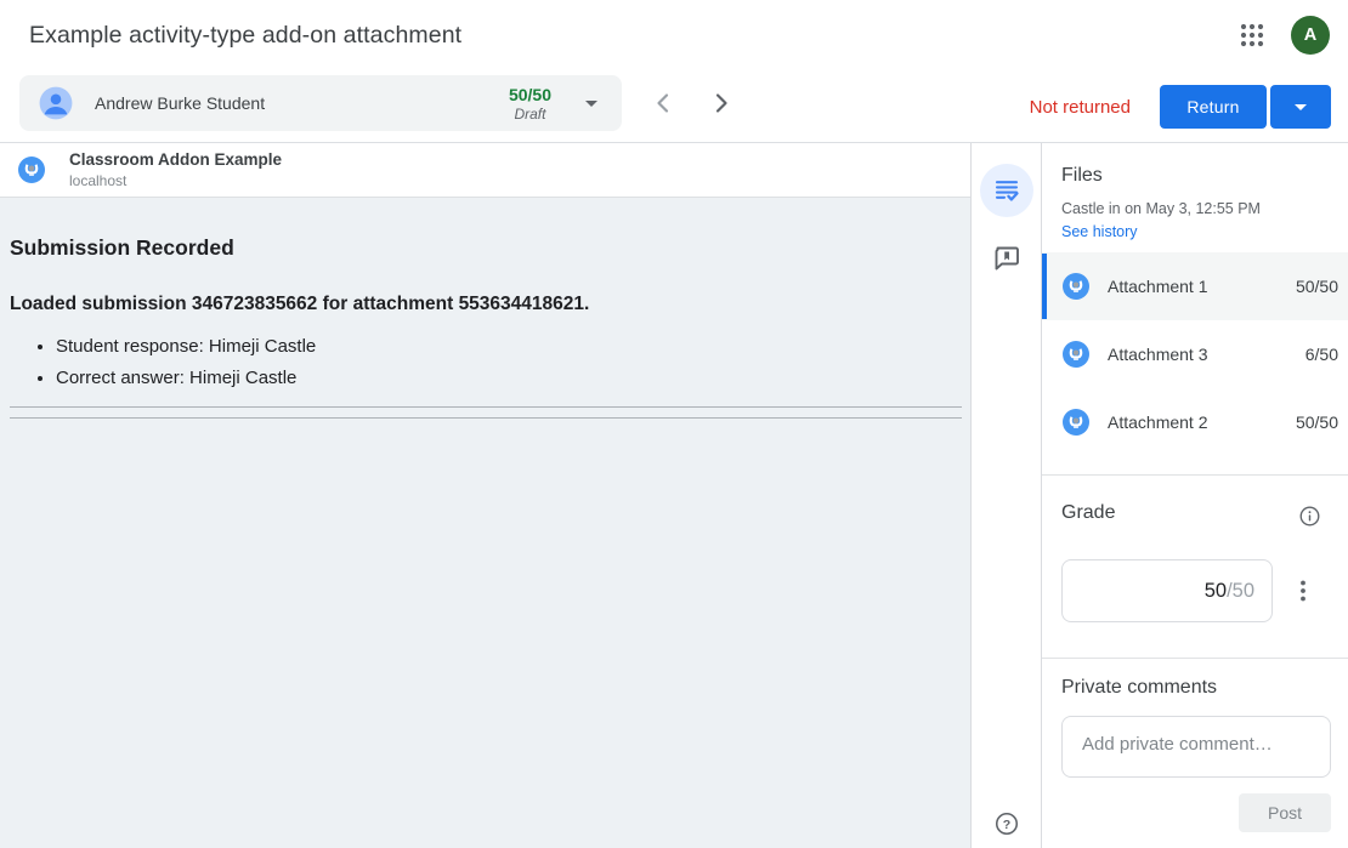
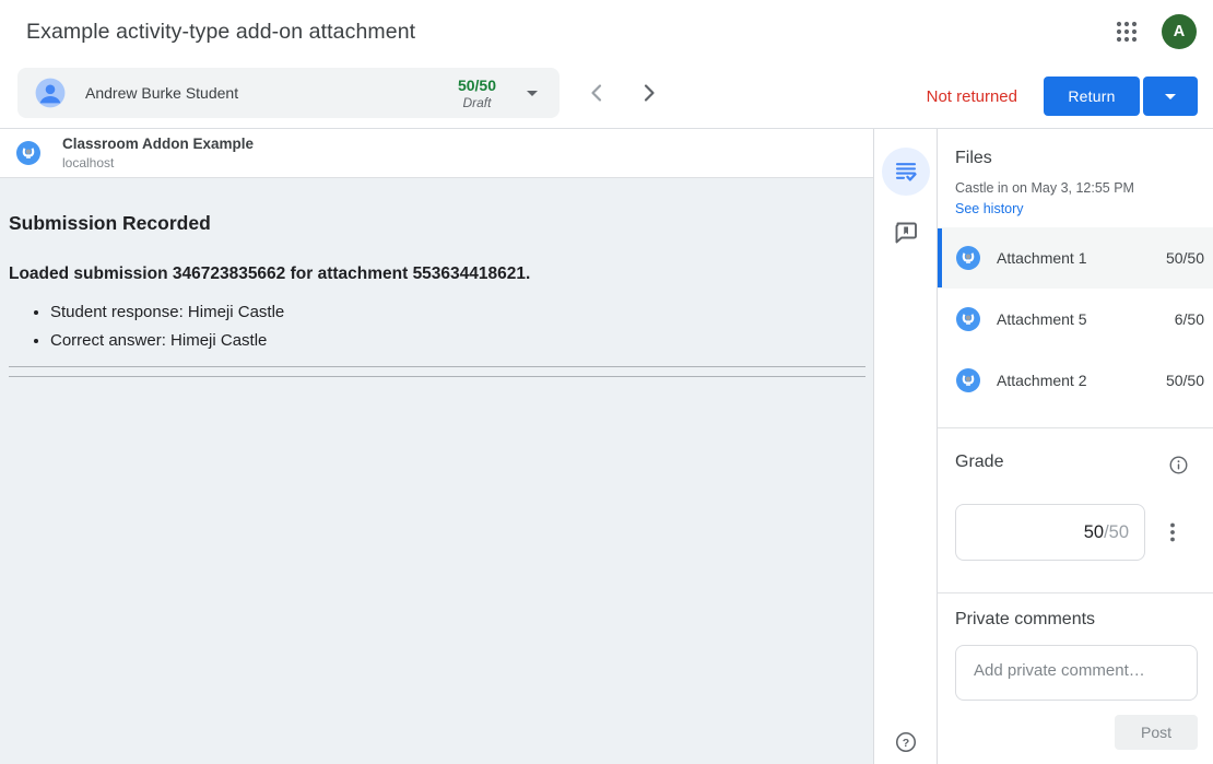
  Example activity-type add-on attachment
  A
  Andrew Burke Student
  50/50
  Draft
  Not returned
  Return
  Classroom Addon Example
  localhost
  Submission Recorded
  Loaded submission 346723835662 for attachment 553634418621.
  Student response: Himeji Castle
  Correct answer: Himeji Castle
  ?
  Files
  Castle in on May 3, 12:55 PM
  See history
  Attachment 1
  50/50
- Attachment 3
+ Attachment 5
  6/50
  Attachment 2
  50/50
  Grade
  50
  /50
  Private comments
  Add private comment…
  Post
